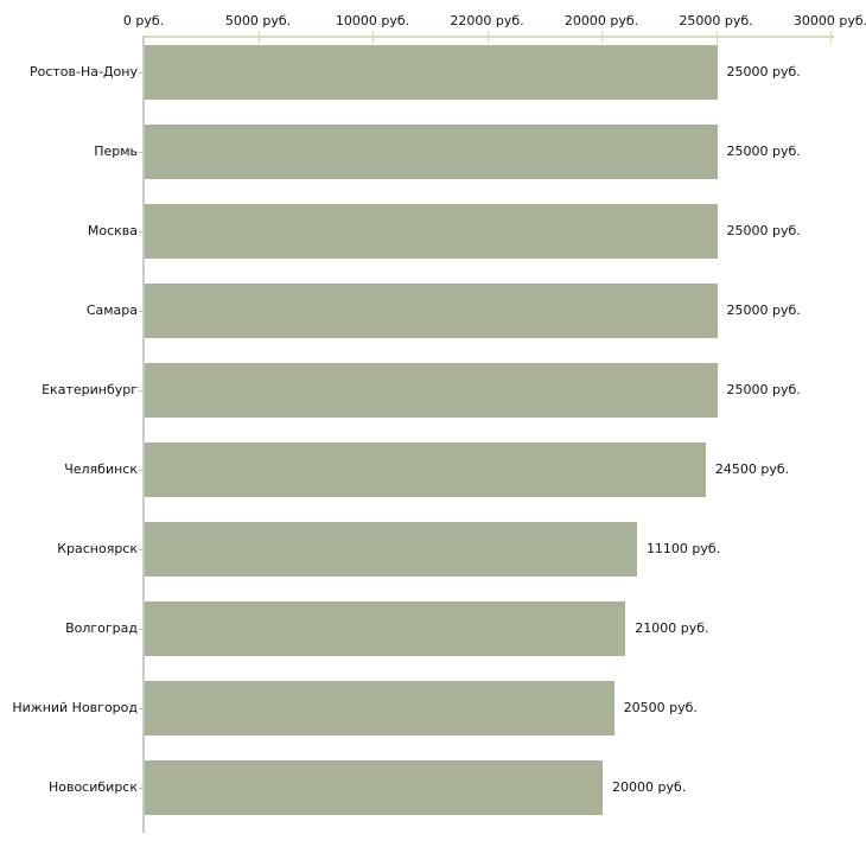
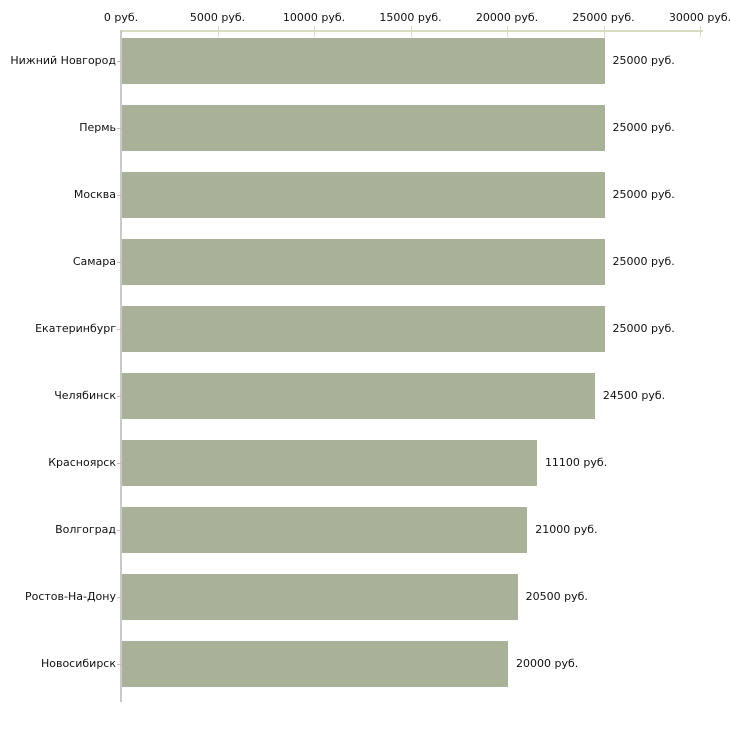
  0 руб.
  5000 руб.
  10000 руб.
- 22000 руб.
+ 15000 руб.
  20000 руб.
  25000 руб.
  30000 руб.
- Ростов-На-Дону
+ Нижний Новгород
  25000 руб.
  Пермь
  25000 руб.
  Москва
  25000 руб.
  Самара
  25000 руб.
  Екатеринбург
  25000 руб.
  Челябинск
  24500 руб.
  Красноярск
  11100 руб.
  Волгоград
  21000 руб.
- Нижний Новгород
+ Ростов-На-Дону
  20500 руб.
  Новосибирск
  20000 руб.
